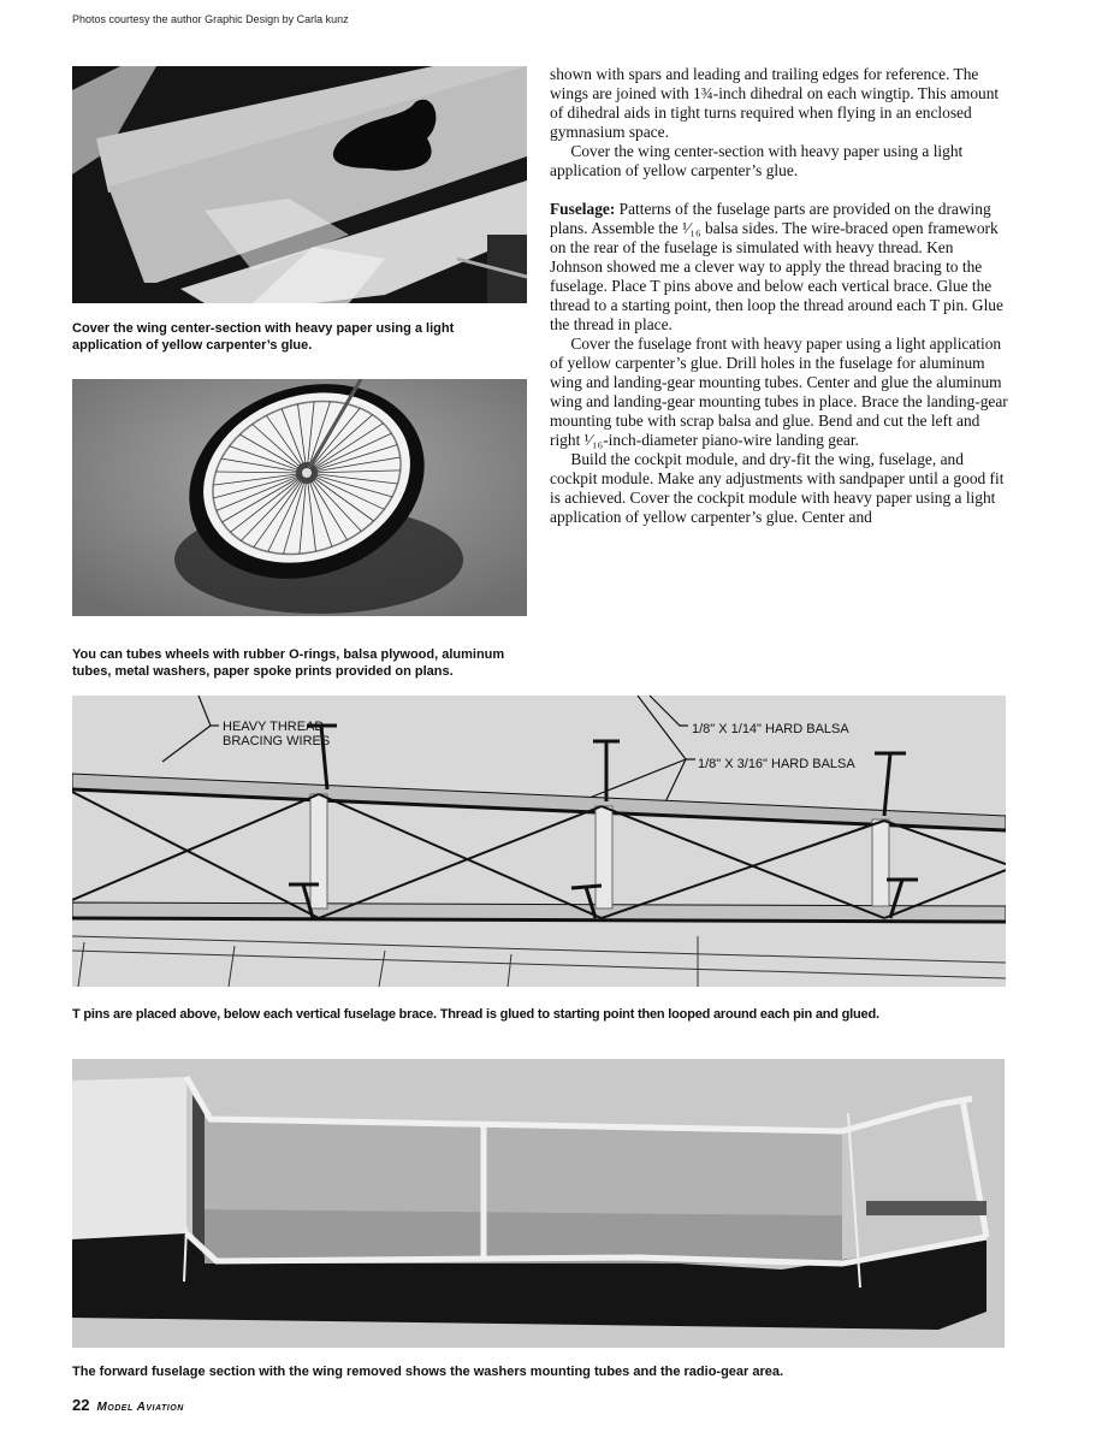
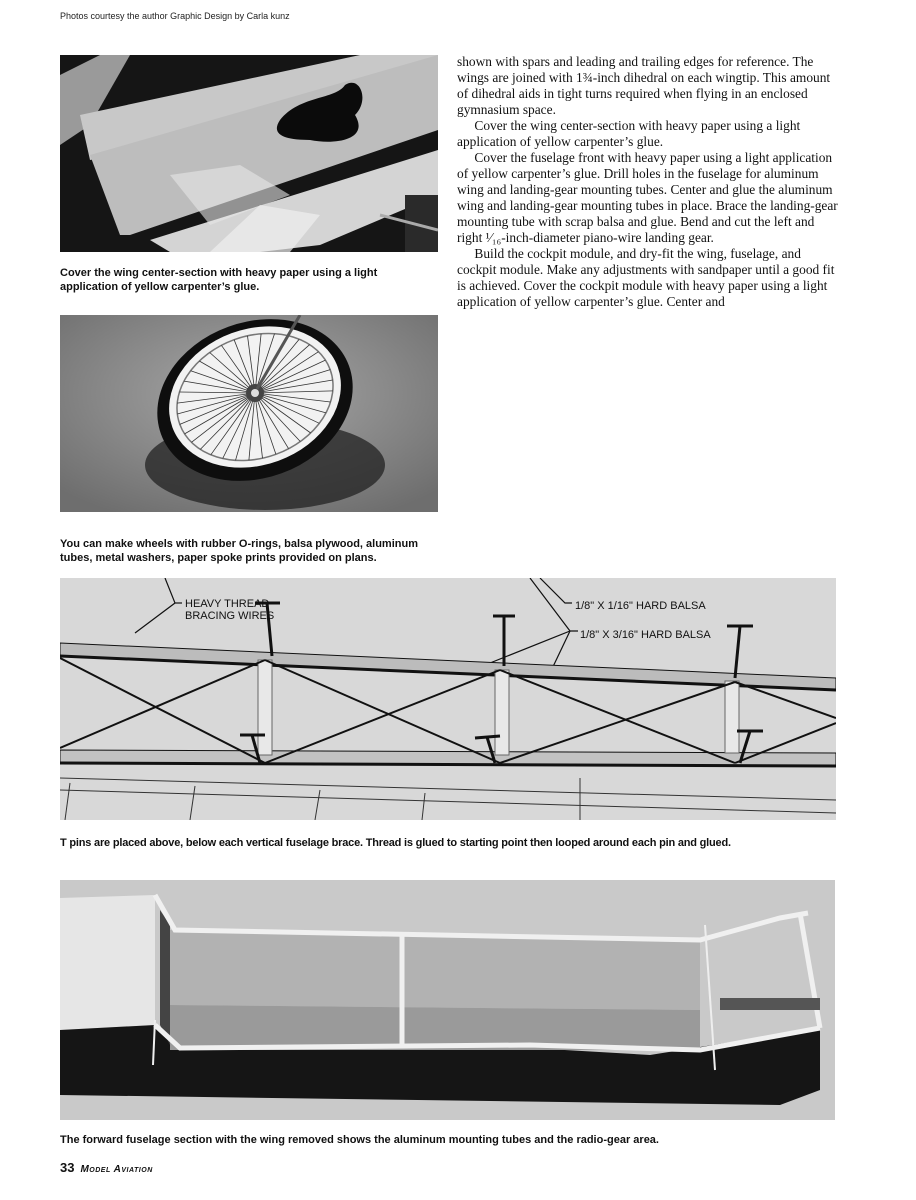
  Photos courtesy the author Graphic Design by Carla kunz
  Cover the wing center-section with heavy paper using a light
  application of yellow carpenter’s glue.
- You can tubes wheels with rubber O-rings, balsa plywood, aluminum
+ You can make wheels with rubber O-rings, balsa plywood, aluminum
  tubes, metal washers, paper spoke prints provided on plans.
  shown with spars and leading and trailing edges for reference. The wings are joined with 1¾-inch dihedral on each wingtip. This amount of dihedral aids in tight turns required when flying in an enclosed gymnasium space.
  Cover the wing center-section with heavy paper using a light application of yellow carpenter’s glue.
- Fuselage: Patterns of the fuselage parts are provided on the drawing plans. Assemble the ¹⁄₁₆ balsa sides. The wire-braced open framework on the rear of the fuselage is simulated with heavy thread. Ken Johnson showed me a clever way to apply the thread bracing to the fuselage. Place T pins above and below each vertical brace. Glue the thread to a starting point, then loop the thread around each T pin. Glue the thread in place.
  Cover the fuselage front with heavy paper using a light application of yellow carpenter’s glue. Drill holes in the fuselage for aluminum wing and landing-gear mounting tubes. Center and glue the aluminum wing and landing-gear mounting tubes in place. Brace the landing-gear mounting tube with scrap balsa and glue. Bend and cut the left and right ¹⁄₁₆-inch-diameter piano-wire landing gear.
  Build the cockpit module, and dry-fit the wing, fuselage, and cockpit module. Make any adjustments with sandpaper until a good fit is achieved. Cover the cockpit module with heavy paper using a light application of yellow carpenter’s glue. Center and
  HEAVY THRE
  BRACING WIRES
- 1/8" X 1/14" HARD BALSA
+ 1/8" X 1/16" HARD BALSA
  1/8" X 3/16" HARD BALSA
  T pins are placed above, below each vertical fuselage brace. Thread is glued to starting point then looped around each pin and glued.
- The forward fuselage section with the wing removed shows the washers mounting tubes and the radio-gear area.
+ The forward fuselage section with the wing removed shows the aluminum mounting tubes and the radio-gear area.
- 22 Model Aviation
+ 33 Model Aviation
